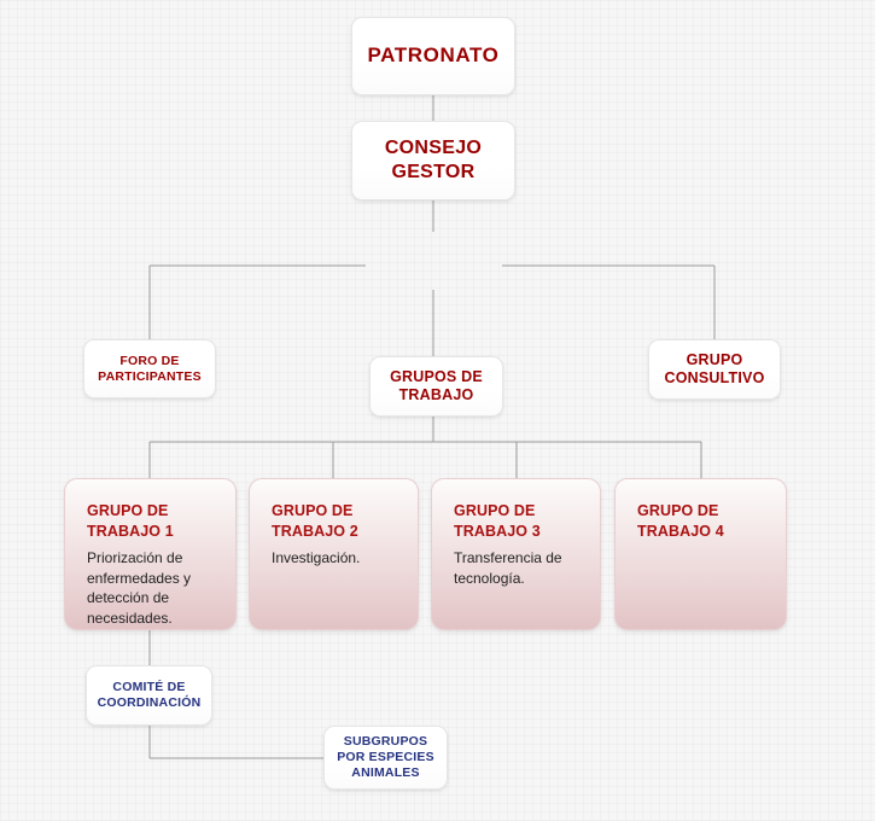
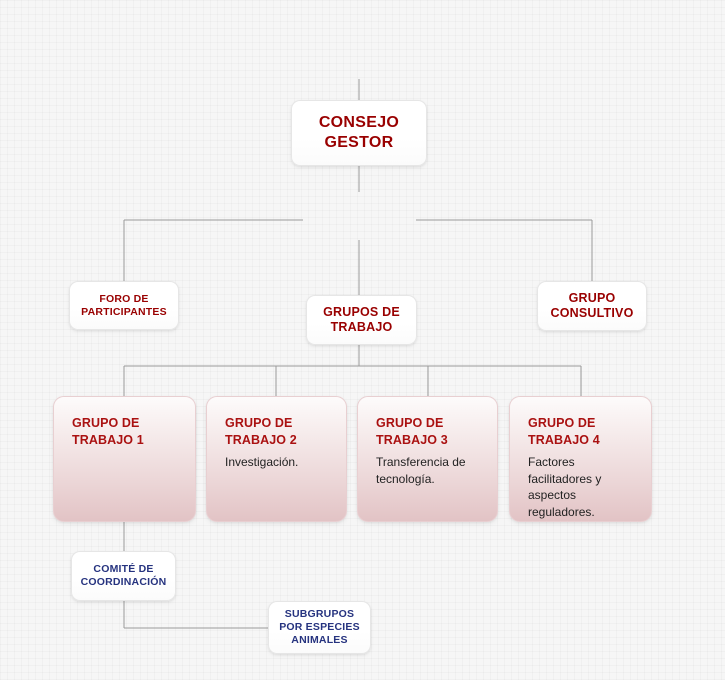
- PATRONATO
  CONSEJO
  GESTOR
  FORO DE
  PARTICIPANTES
  GRUPOS DE
  TRABAJO
  GRUPO
  CONSULTIVO
  GRUPO DE
  TRABAJO 1
- Priorización de enfermedades y detección de necesidades.
  GRUPO DE
  TRABAJO 2
  Investigación.
  GRUPO DE
  TRABAJO 3
  Transferencia de tecnología.
  GRUPO DE
  TRABAJO 4
+ Factores facilitadores y aspectos reguladores.
  COMITÉ DE
  COORDINACIÓN
  SUBGRUPOS
  POR ESPECIES
  ANIMALES
